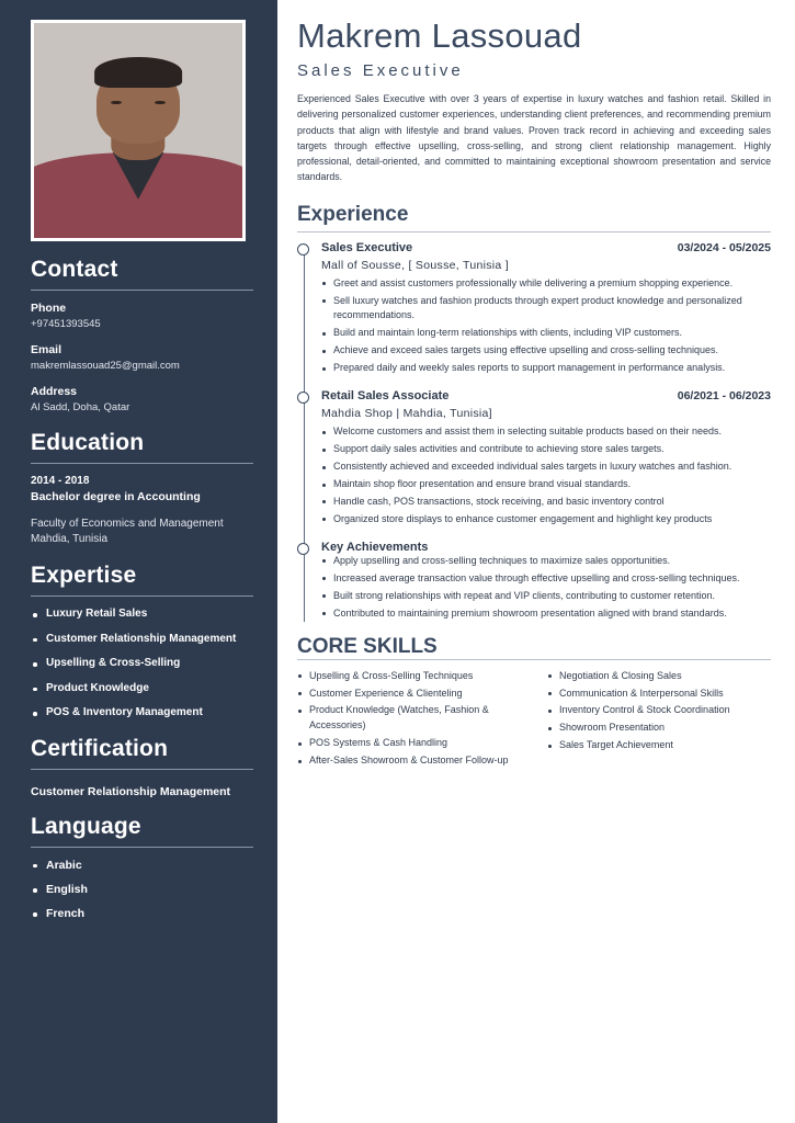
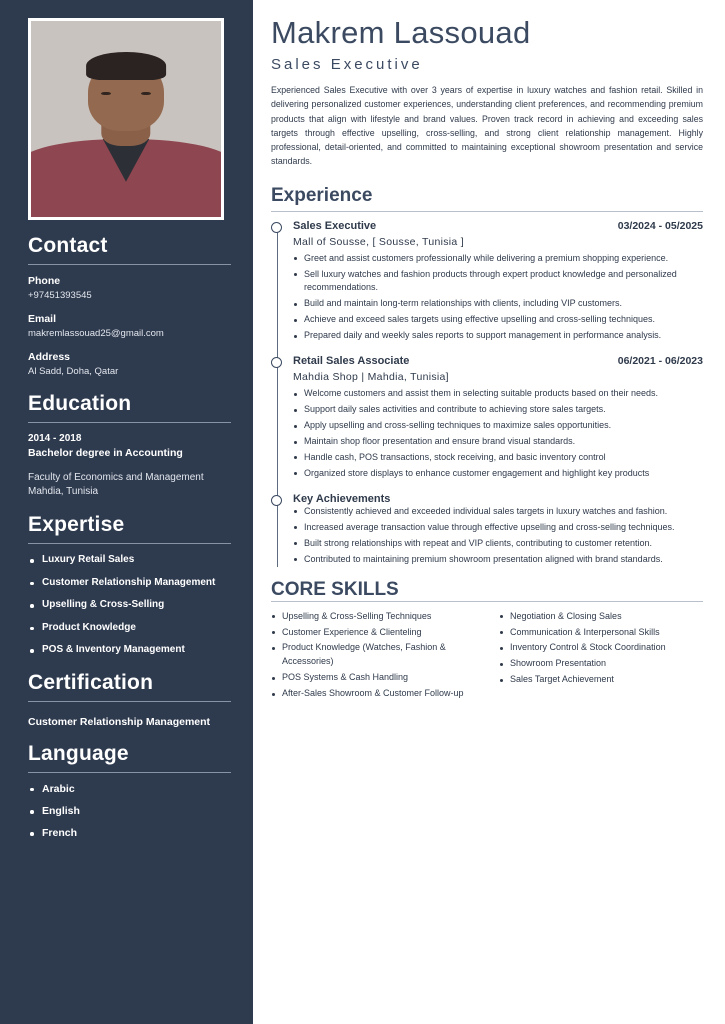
  Contact
  Phone
  +97451393545
  Email
  makremlassouad25@gmail.com
  Address
  Al Sadd, Doha, Qatar
  Education
  2014 - 2018
  Bachelor degree in Accounting
  Faculty of Economics and Management Mahdia, Tunisia
  Expertise
  Luxury Retail Sales
  Customer Relationship Management
  Upselling & Cross-Selling
  Product Knowledge
  POS & Inventory Management
  Certification
  Customer Relationship Management
  Language
  Arabic
  English
  French
  Makrem Lassouad
  Sales Executive
  Experienced Sales Executive with over 3 years of expertise in luxury watches and fashion retail. Skilled in delivering personalized customer experiences, understanding client preferences, and recommending premium products that align with lifestyle and brand values. Proven track record in achieving and exceeding sales targets through effective upselling, cross-selling, and strong client relationship management. Highly professional, detail-oriented, and committed to maintaining exceptional showroom presentation and service standards.
  Experience
  Sales Executive
  03/2024 - 05/2025
  Mall of Sousse, [ Sousse, Tunisia ]
  Greet and assist customers professionally while delivering a premium shopping experience.
  Sell luxury watches and fashion products through expert product knowledge and personalized recommendations.
  Build and maintain long-term relationships with clients, including VIP customers.
  Achieve and exceed sales targets using effective upselling and cross-selling techniques.
  Prepared daily and weekly sales reports to support management in performance analysis.
  Retail Sales Associate
  06/2021 - 06/2023
  Mahdia Shop | Mahdia, Tunisia]
  Welcome customers and assist them in selecting suitable products based on their needs.
  Support daily sales activities and contribute to achieving store sales targets.
- Consistently achieved and exceeded individual sales targets in luxury watches and fashion.
+ Apply upselling and cross-selling techniques to maximize sales opportunities.
  Maintain shop floor presentation and ensure brand visual standards.
  Handle cash, POS transactions, stock receiving, and basic inventory control
  Organized store displays to enhance customer engagement and highlight key products
  Key Achievements
- Apply upselling and cross-selling techniques to maximize sales opportunities.
+ Consistently achieved and exceeded individual sales targets in luxury watches and fashion.
  Increased average transaction value through effective upselling and cross-selling techniques.
  Built strong relationships with repeat and VIP clients, contributing to customer retention.
  Contributed to maintaining premium showroom presentation aligned with brand standards.
  CORE SKILLS
  Upselling & Cross-Selling Techniques
  Customer Experience & Clienteling
  Product Knowledge (Watches, Fashion & Accessories)
  POS Systems & Cash Handling
  After-Sales Showroom & Customer Follow-up
  Negotiation & Closing Sales
  Communication & Interpersonal Skills
  Inventory Control & Stock Coordination
  Showroom Presentation
  Sales Target Achievement
